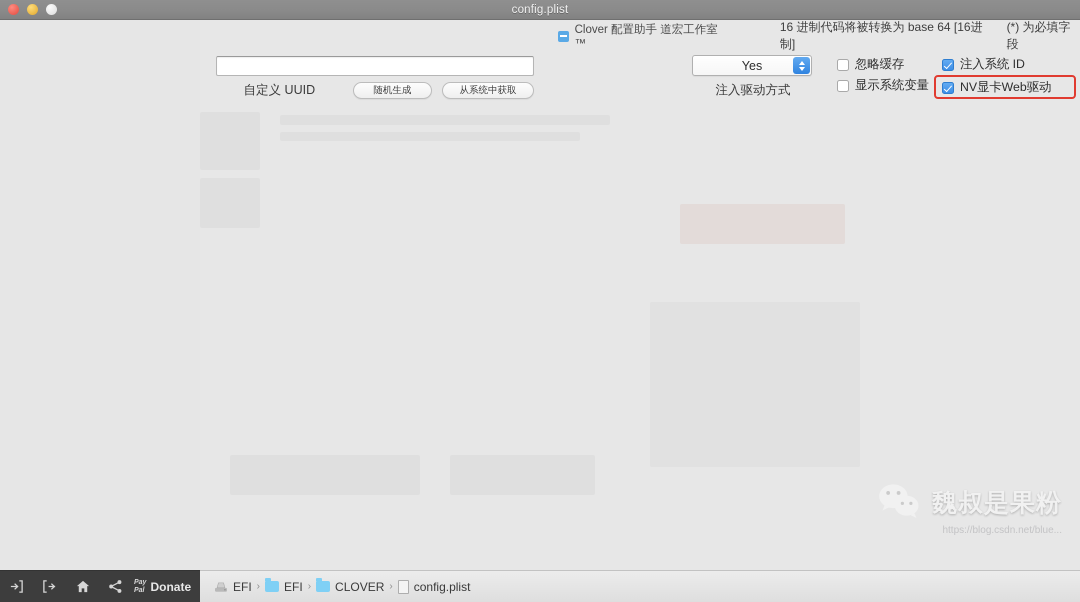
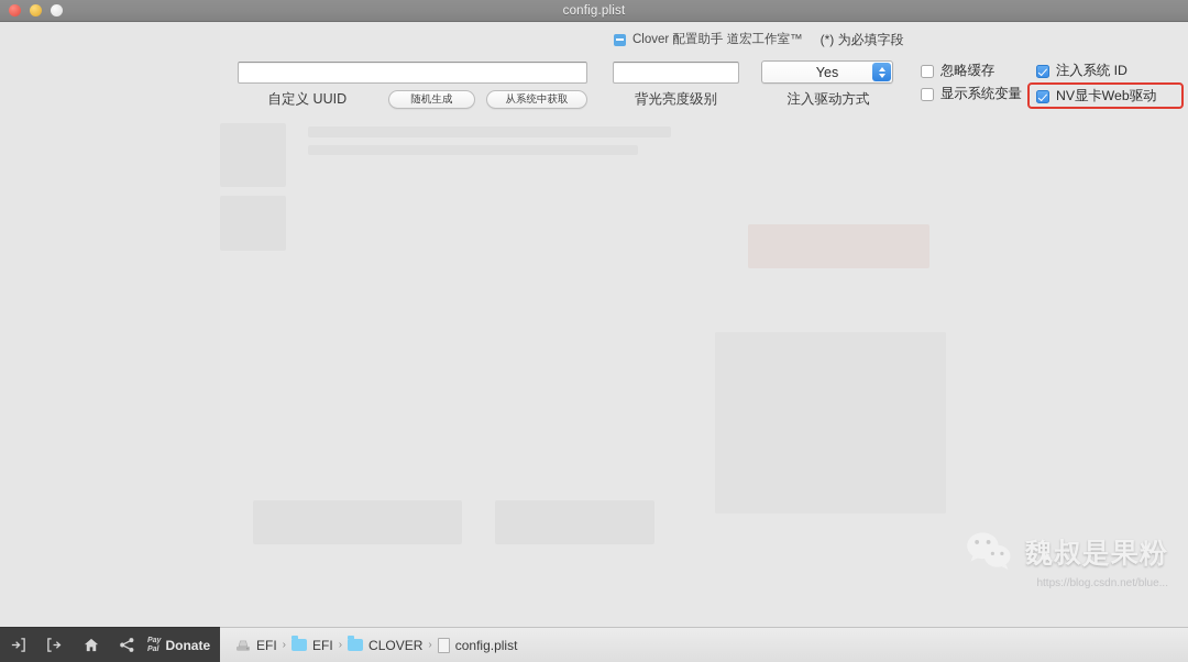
  config.plist
  Donate
  EFI
  ›
  EFI
  ›
  CLOVER
  ›
  config.plist
  Clover 配置助手 道宏工作室™
- 16 进制代码将被转换为 base 64 [16进制]
  (*) 为必填字段
  自定义 UUID
  随机生成
  从系统中获取
+ 背光亮度级别
  Yes
  注入驱动方式
  忽略缓存
  显示系统变量
  注入系统 ID
  NV显卡Web驱动
  魏叔是果粉
  https://blog.csdn.net/blue...
